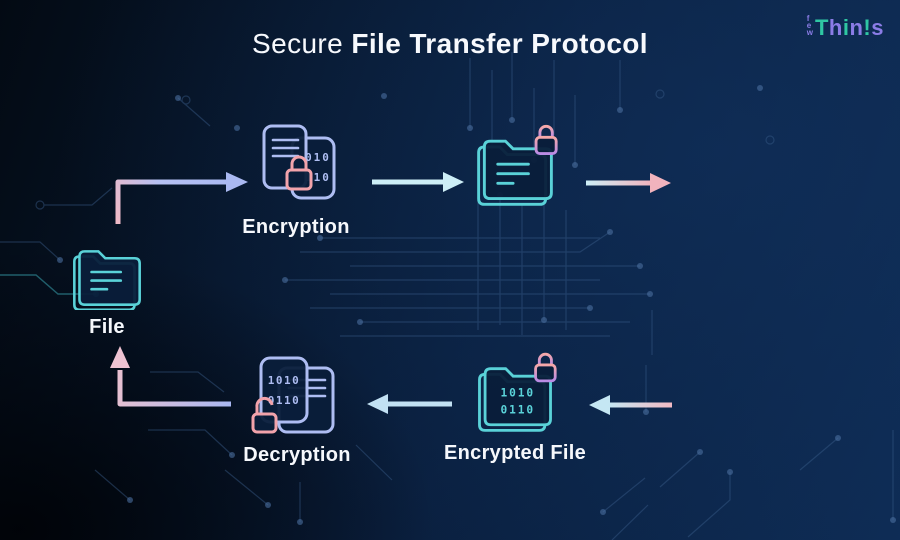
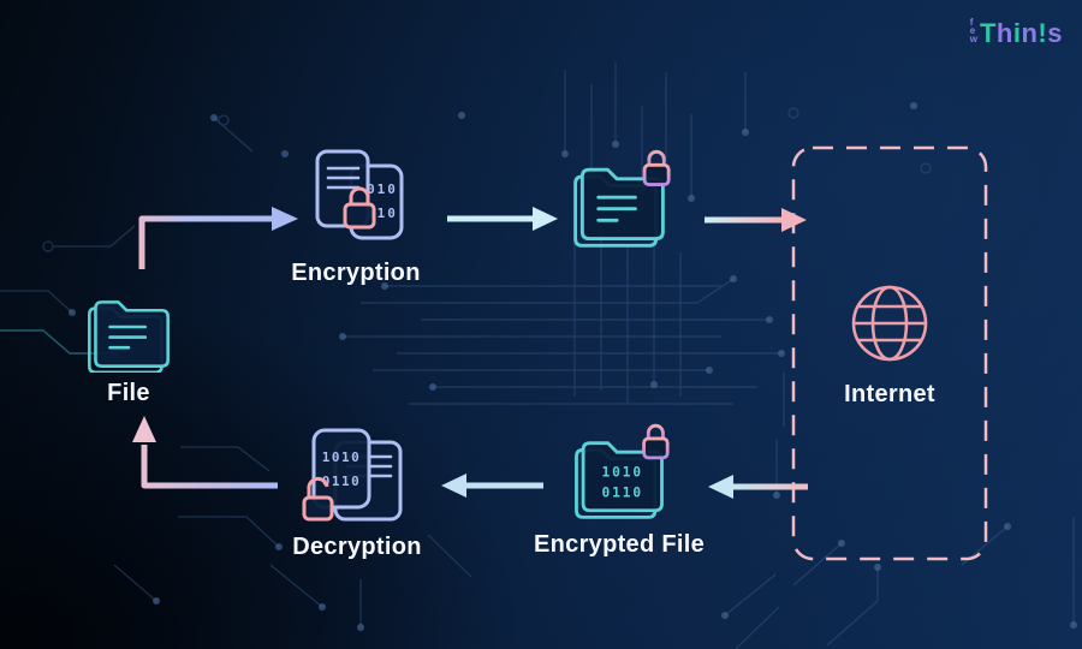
- Secure File Transfer Protocol
  f
  e
  w
  Thin!s
  010
  Encryption
  File
+ Internet
  1010
  0110
  Encrypted File
  1010
  0110
  Decryption
